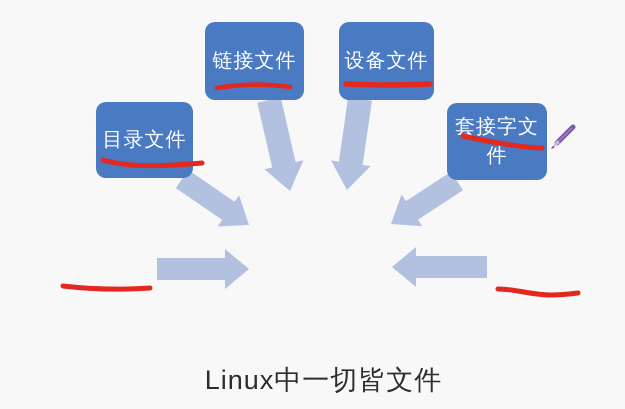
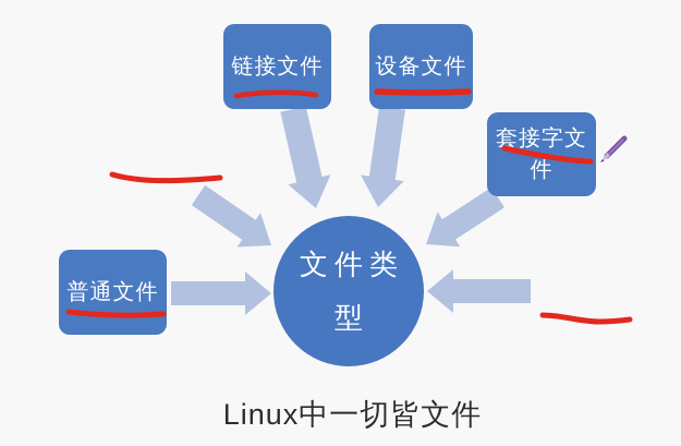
  链接文件
  设备文件
- 目录文件
  套接字文
  件
+ 普通文件
+ 文件类
+ 型
  Linux中一切皆文件
